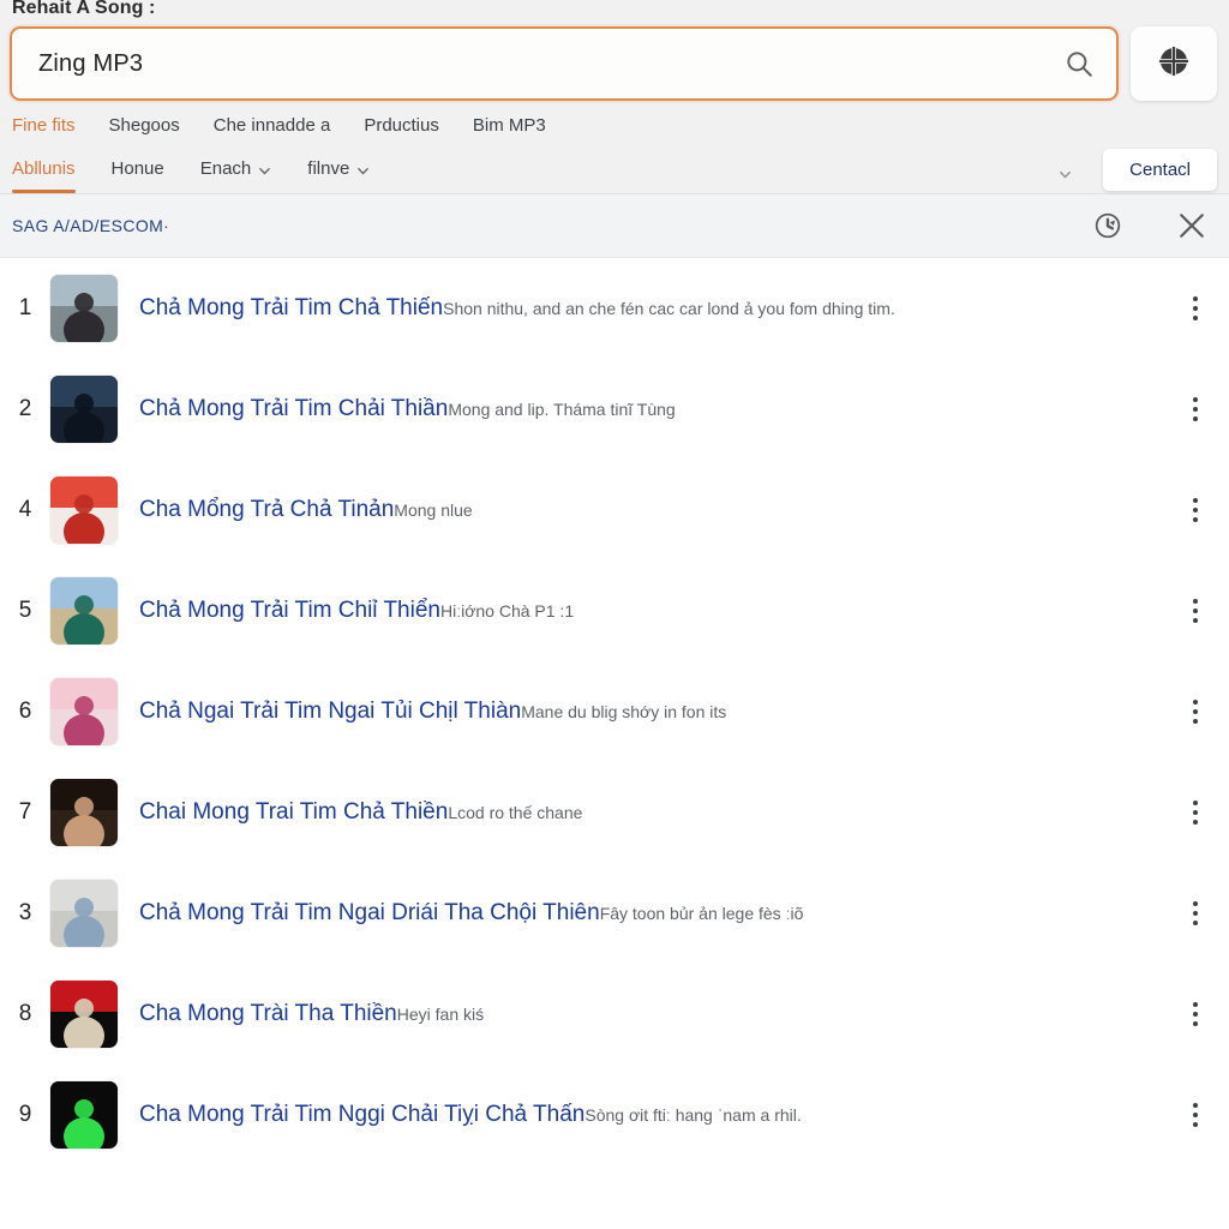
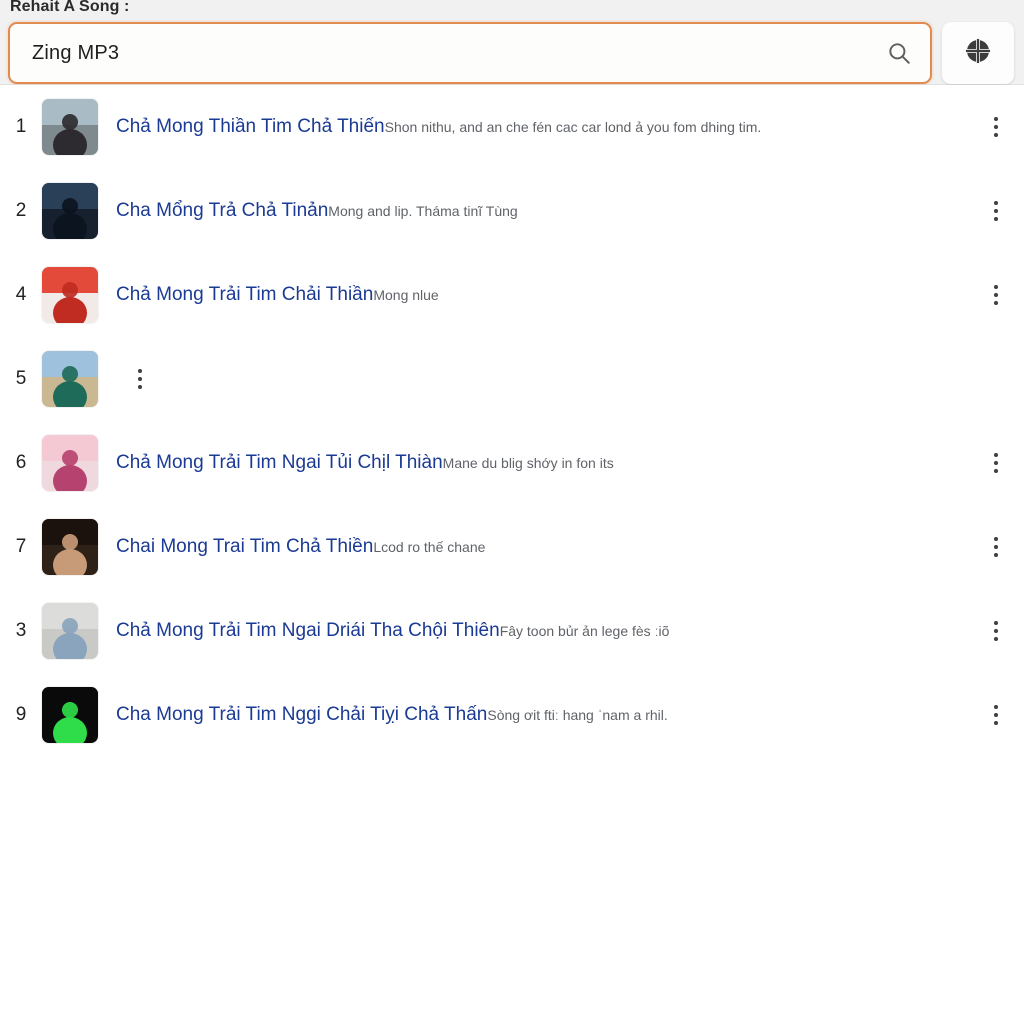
  Rehait A Song :
  Zing MP3
- Fine fits
- Shegoos
- Che innadde a
- Prductius
- Bim MP3
- Abllunis
- Honue
- Enach
- filnve
- Centacl
- SAG A/AD/ESCOM·
  1
- Chả Mong Trải Tim Chả ThiếnShon nithu, and an che fén cac car lond ả you fom dhing tim.
+ Chả Mong Thiần Tim Chả ThiếnShon nithu, and an che fén cac car lond ả you fom dhing tim.
  2
- Chả Mong Trải Tim Chải ThiầnMong and lip. Tháma tinĩ Tùng
+ Cha Mổng Trả Chả TinảnMong and lip. Tháma tinĩ Tùng
  4
- Cha Mổng Trả Chả TinảnMong nlue
+ Chả Mong Trải Tim Chải ThiầnMong nlue
  5
- Chả Mong Trải Tim Chiỉ ThiểnHiːiớno Chà P1 :1
  6
- Chả Ngai Trải Tim Ngai Tủi Chịl ThiànMane du blig shớy in fon its
+ Chả Mong Trải Tim Ngai Tủi Chịl ThiànMane du blig shớy in fon its
  7
  Chai Mong Trai Tim Chả ThiềnLcod ro thế chane
  3
  Chả Mong Trải Tim Ngai Driái Tha Chội ThiênFây toon bủr ản lege fès ːiõ
- 8
- Cha Mong Trài Tha ThiềnHeyi fan kiś
  9
  Cha Mong Trải Tim Nggi Chải Tiỵi Chả ThấnSòng ơit ftiː hang ˈnam a rhil.
